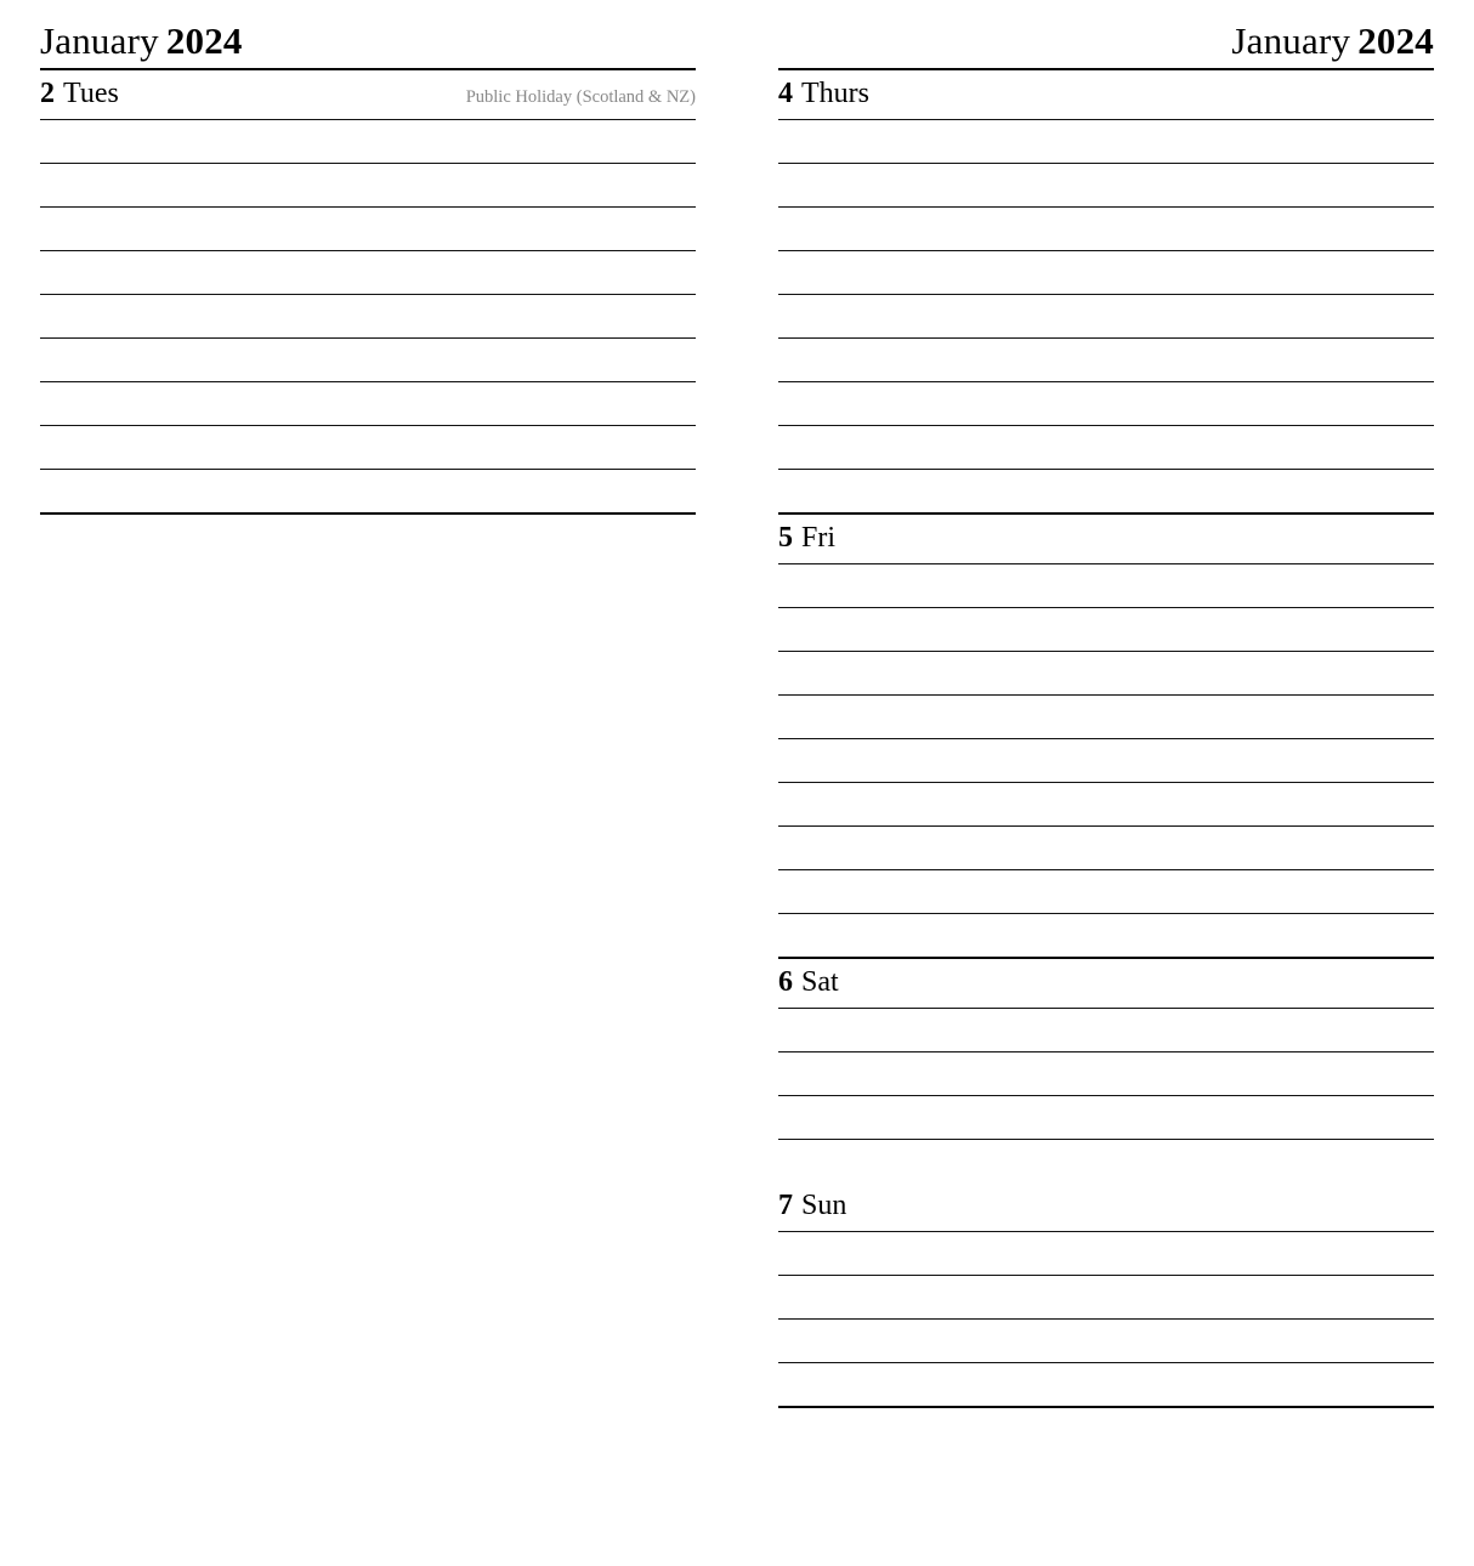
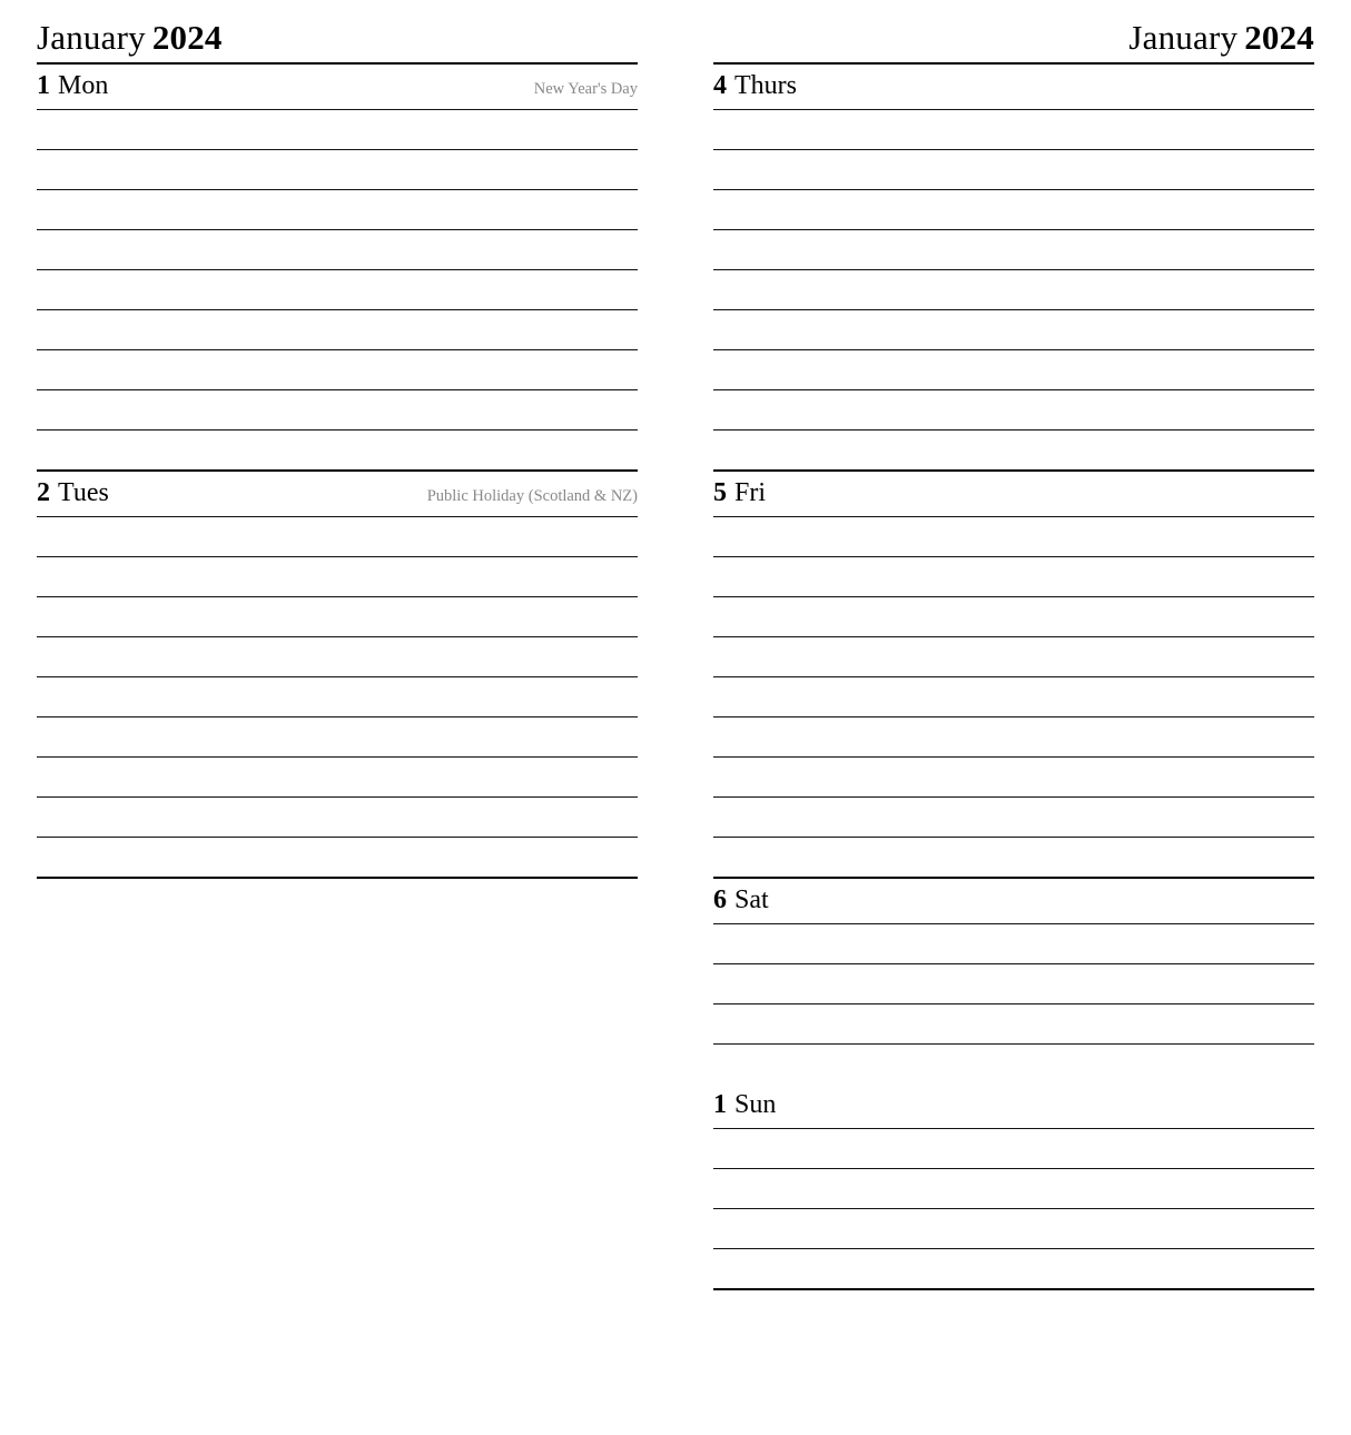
  January 2024
+ 1 Mon
+ New Year's Day
  2 Tues
  Public Holiday (Scotland & NZ)
  January 2024
  4 Thurs
  5 Fri
  6 Sat
- 7 Sun
+ 1 Sun
